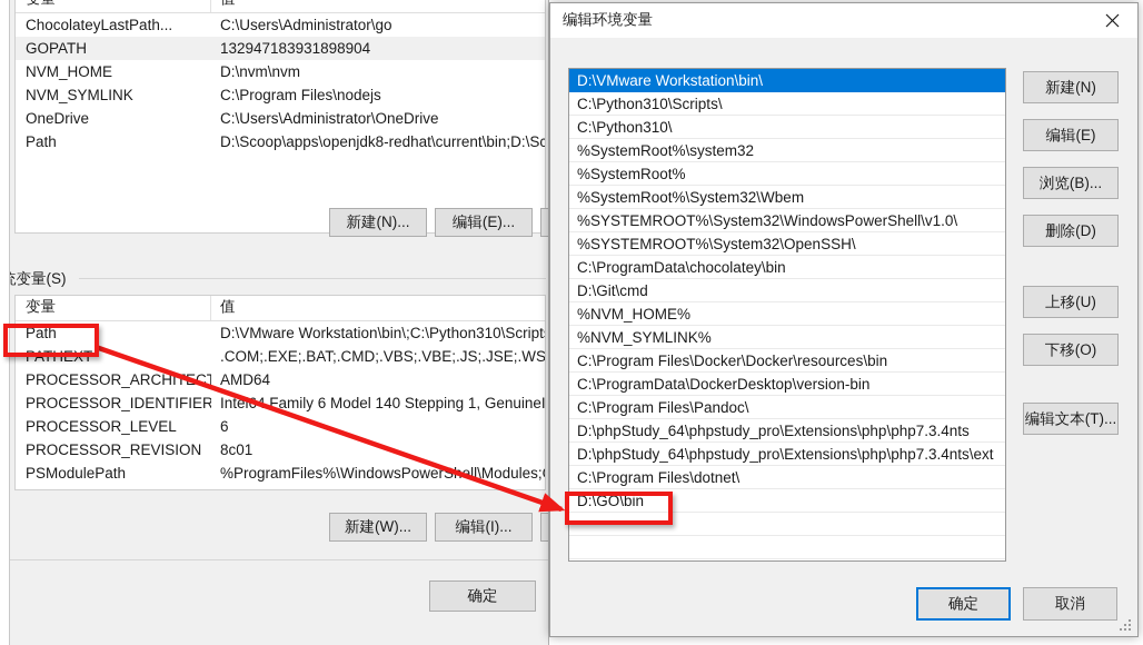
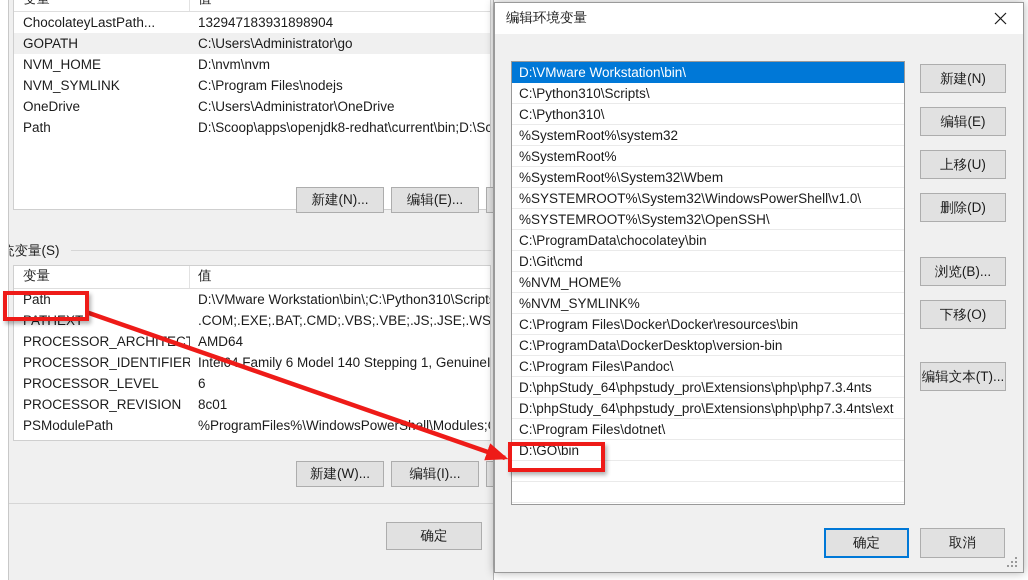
  ChocolateyLastPath...
- C:\Users\Administrator\go
+ 132947183931898904
  GOPATH
- 132947183931898904
+ C:\Users\Administrator\go
  NVM_HOME
  D:\nvm\nvm
  NVM_SYMLINK
  C:\Program Files\nodejs
  OneDrive
  C:\Users\Administrator\OneDrive
  Path
  D:\Scoop\apps\openjdk8-redhat\current\bin;D:\Sc
  新建(N)...
  编辑(E)...
  变量(S)
  变量
  值
  Path
  D:\VMware Workstation\bin\;C:\Python310\Script
  PATHEXT
  .COM;.EXE;.BAT;.CMD;.VBS;.VBE;.JS;.JSE;.WS
  PROCESSOR_ARCHITCT
  AMD64
  PROCESSOR_IDENTIFIER
  Intel Family 6 Model 140 Stepping 1, GenuineI
  PROCESSOR_LEVEL
  6
  PROCESSOR_REVISION
  8c01
  PSModulePath
  %ProgramFiles%\WindowsPowerSell\Modules;
  新建(W)...
  编辑(I)...
  确定
  编辑环境变量
  D:\VMware Workstation\bin\
  C:\Python310\Scripts\
  C:\Python310\
  %SystemRoot%\system32
  %SystemRoot%
  %SystemRoot%\System32\Wbem
  %SYSTEMROOT%\System32\WindowsPowerShell\v1.0\
  %SYSTEMROOT%\System32\OpenSSH\
  C:\ProgramData\chocolatey\bin
  D:\Git\cmd
  %NVM_HOME%
  %NVM_SYMLINK%
  C:\Program Files\Docker\Docker\resources\bin
  C:\ProgramData\DockerDesktop\version-bin
  C:\Program Files\Pandoc\
  D:\phpStudy_64\phpstudy_pro\Extensions\php\php7.3.4nts
  D:\phpStudy_64\phpstudy_pro\Extensions\php\php7.3.4nts\ext
  C:\Program Files\dotnet\
  D:\GO\bin
  新建(N)
  编辑(E)
- 浏览(B)...
+ 上移(U)
  删除(D)
- 上移(U)
+ 浏览(B)...
  下移(O)
  编辑文本(T)...
  确定
  取消
